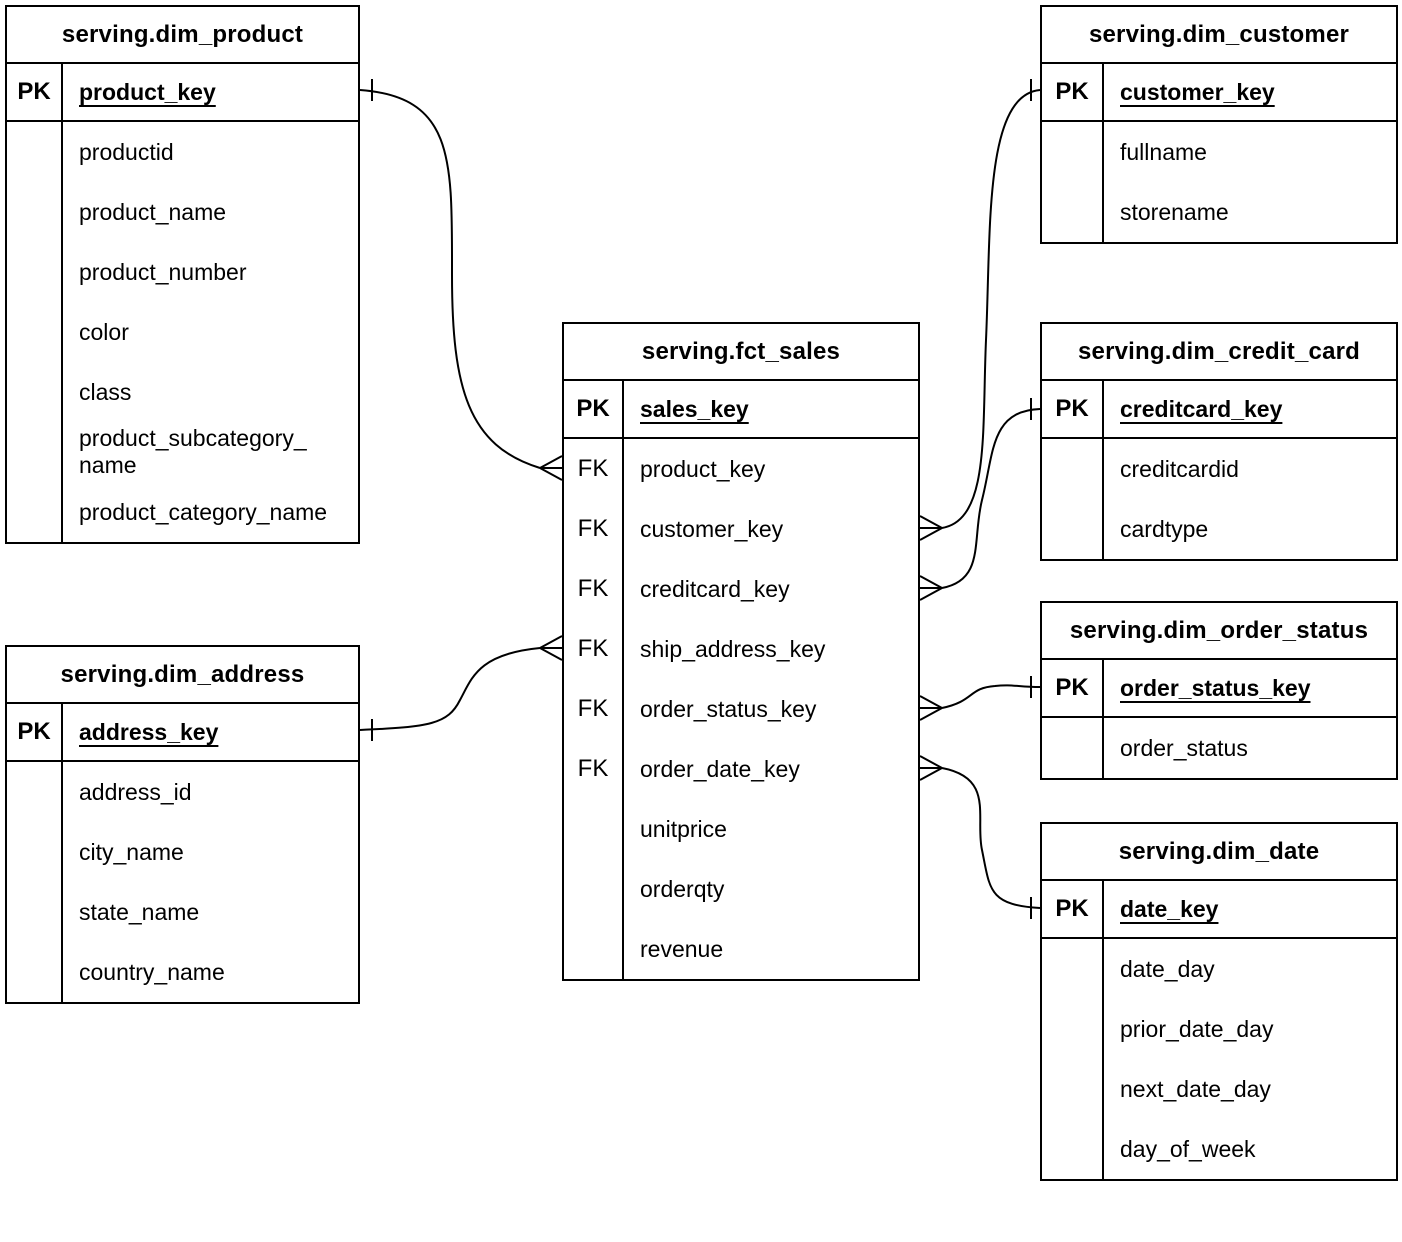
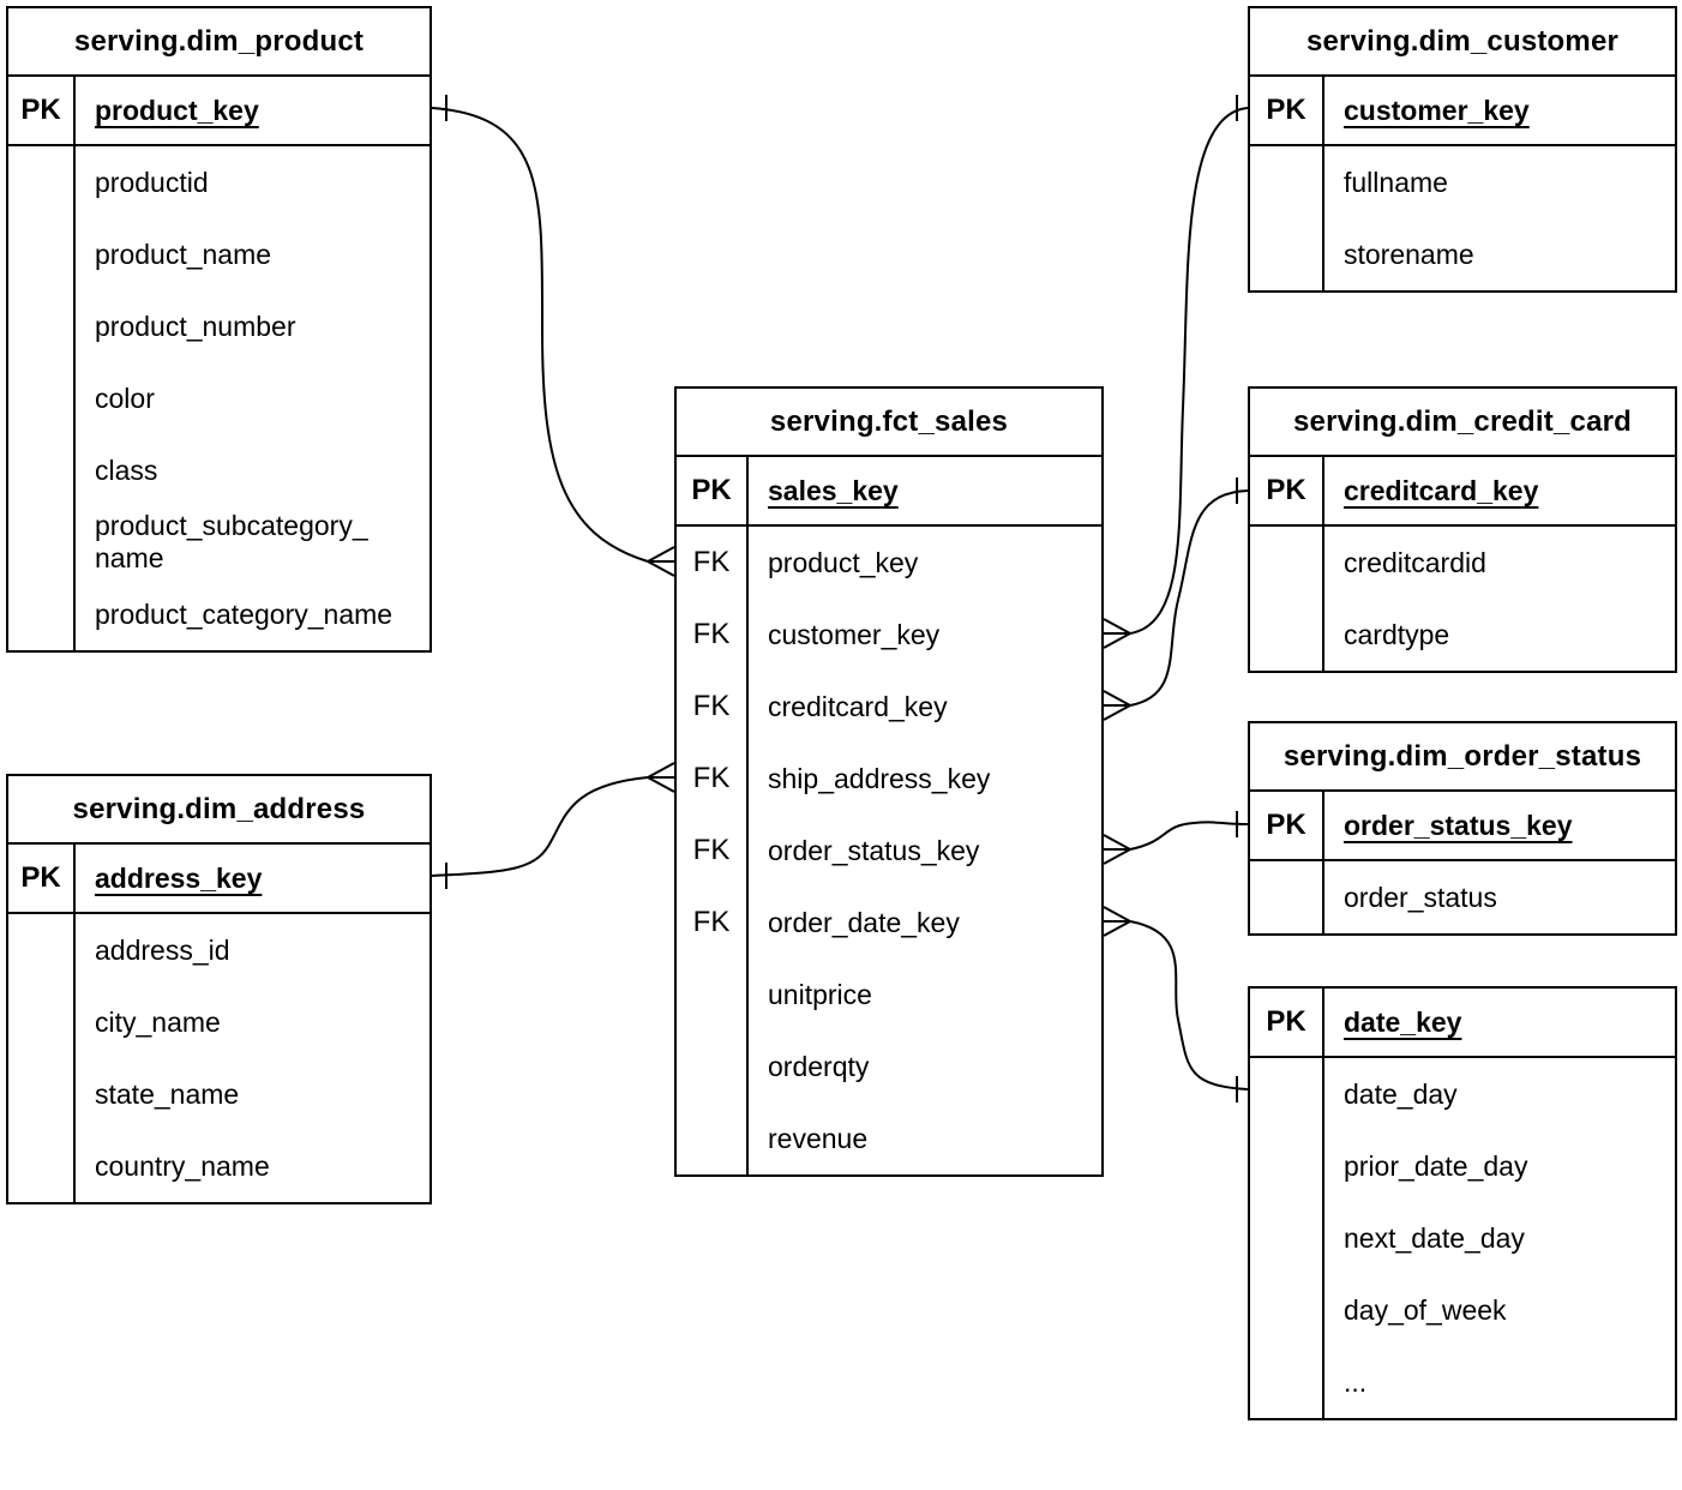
  serving.dim_product
  PK
  product_key
  productid
  product_name
  product_number
  color
  class
  product_subcategory_name
  product_category_name
  serving.dim_customer
  PK
  customer_key
  fullname
  storename
  serving.fct_sales
  PK
  sales_key
  FK
  product_key
  FK
  customer_key
  FK
  creditcard_key
  FK
  ship_address_key
  FK
  order_status_key
  FK
  order_date_key
  unitprice
  orderqty
  revenue
  serving.dim_credit_card
  PK
  creditcard_key
  creditcardid
  cardtype
  serving.dim_order_status
  PK
  order_status_key
  order_status
  serving.dim_address
  PK
  address_key
  address_id
  city_name
  state_name
  country_name
- serving.dim_date
  PK
  date_key
  date_day
  prior_date_day
  next_date_day
  day_of_week
+ ...
